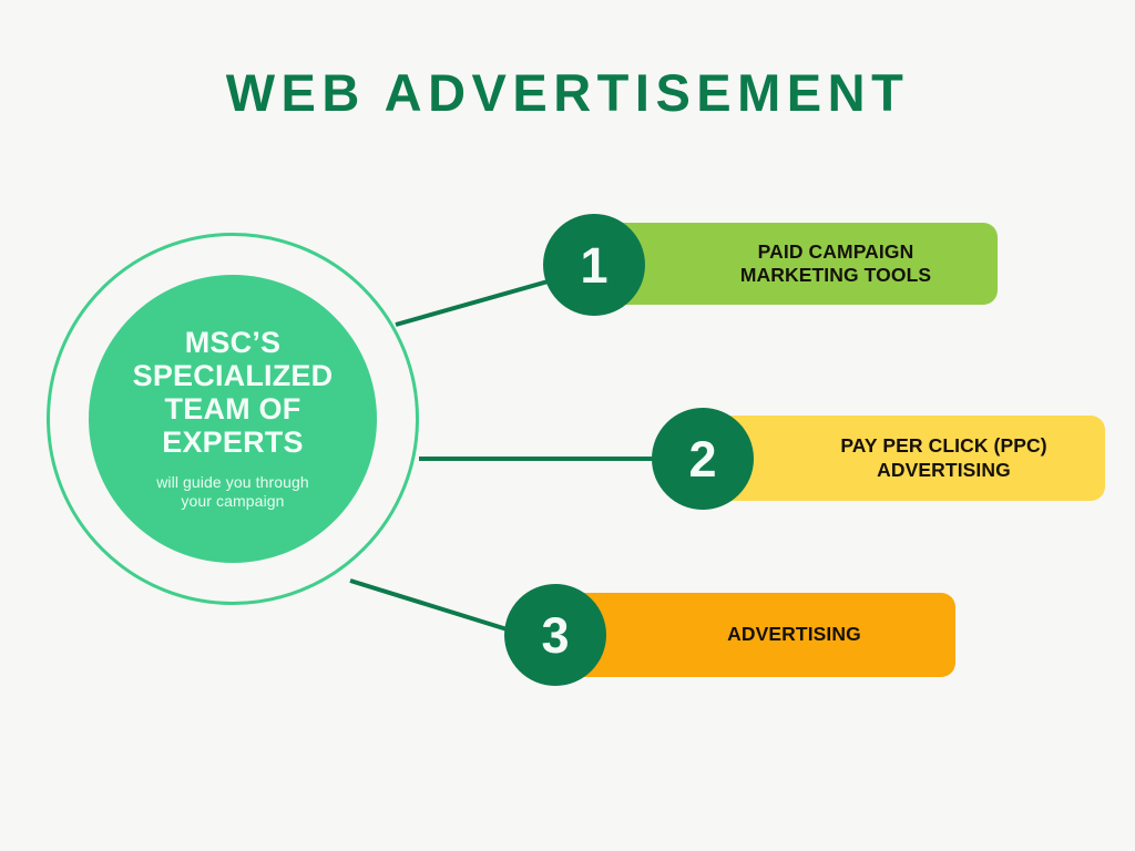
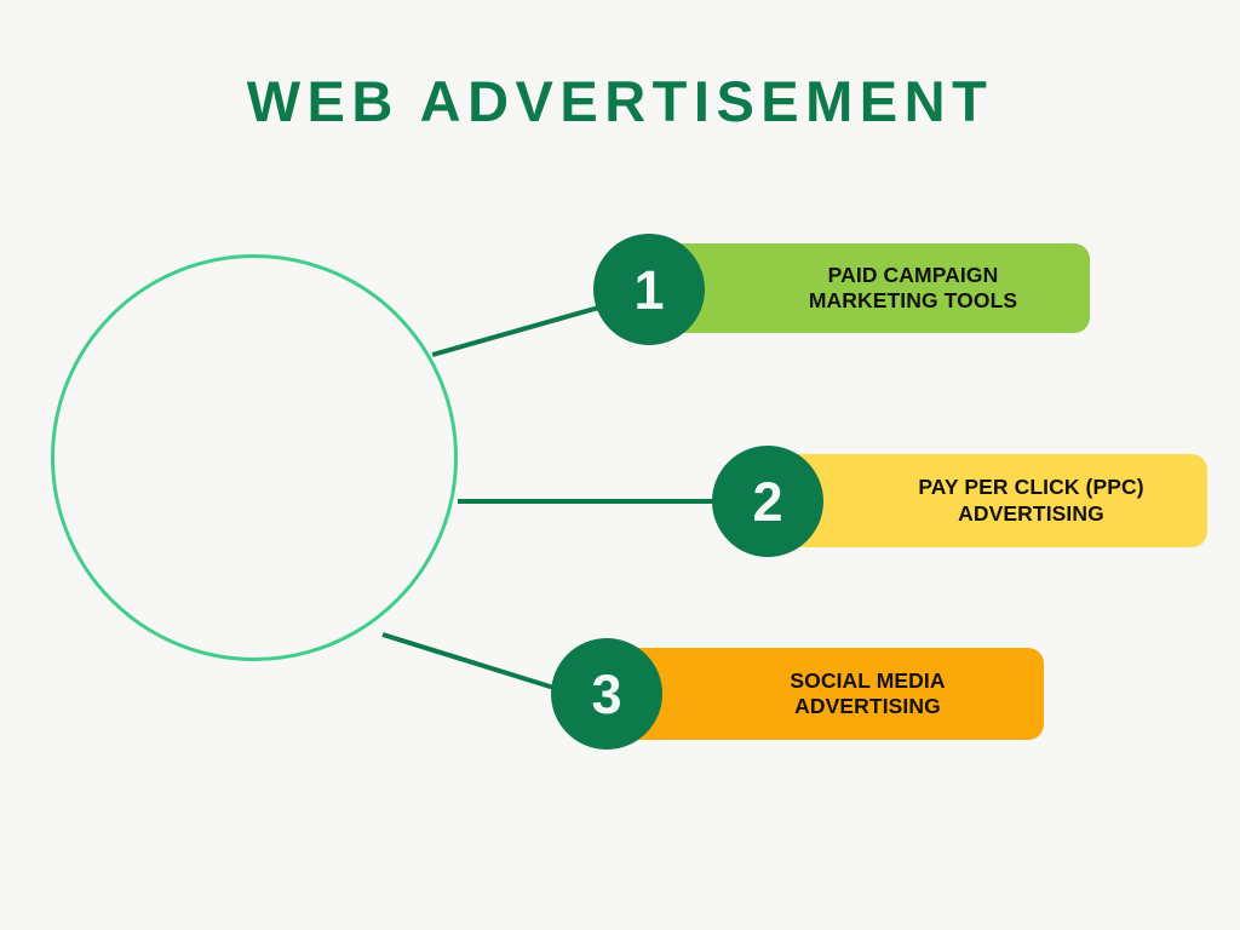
  WEB ADVERTISEMENT
- MSC’S
- SPECIALIZED
- TEAM OF
- EXPERTS
- will guide you through
- your campaign
  PAID CAMPAIGN
  MARKETING TOOLS
  1
  PAY PER CLICK (PPC)
  ADVERTISING
  2
+ SOCIAL MEDIA
  ADVERTISING
  3
